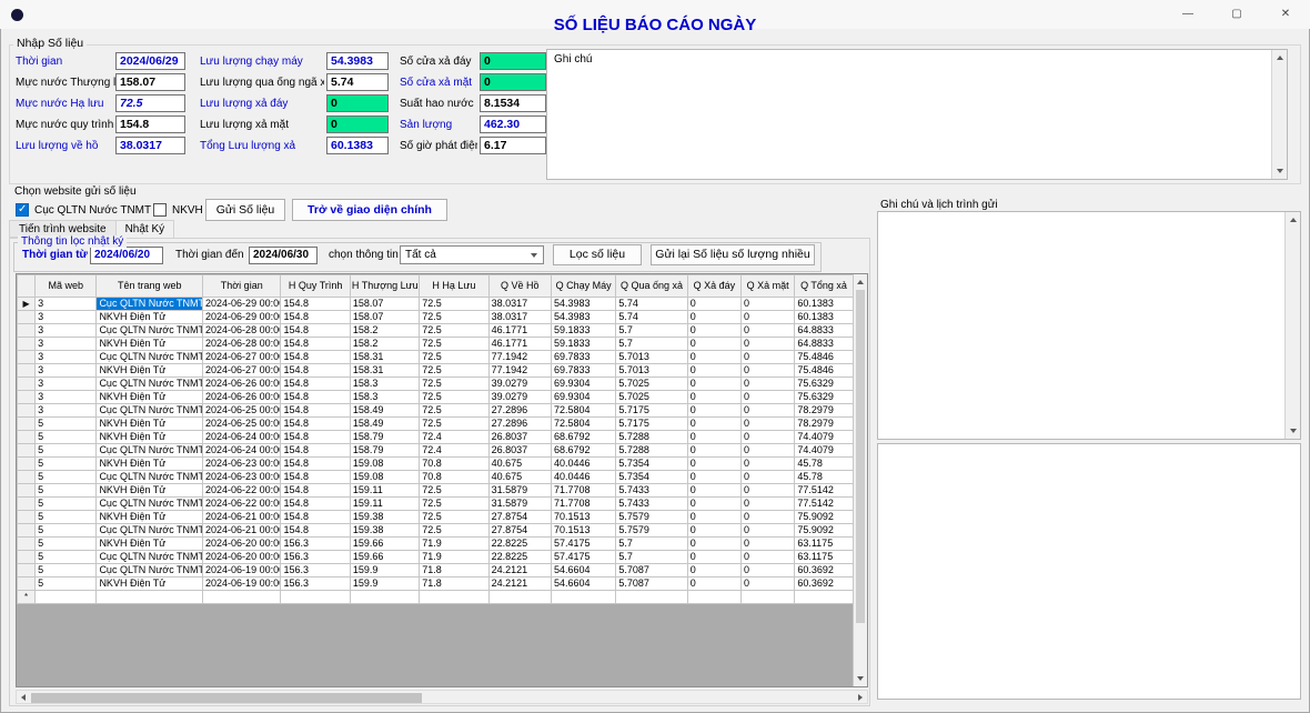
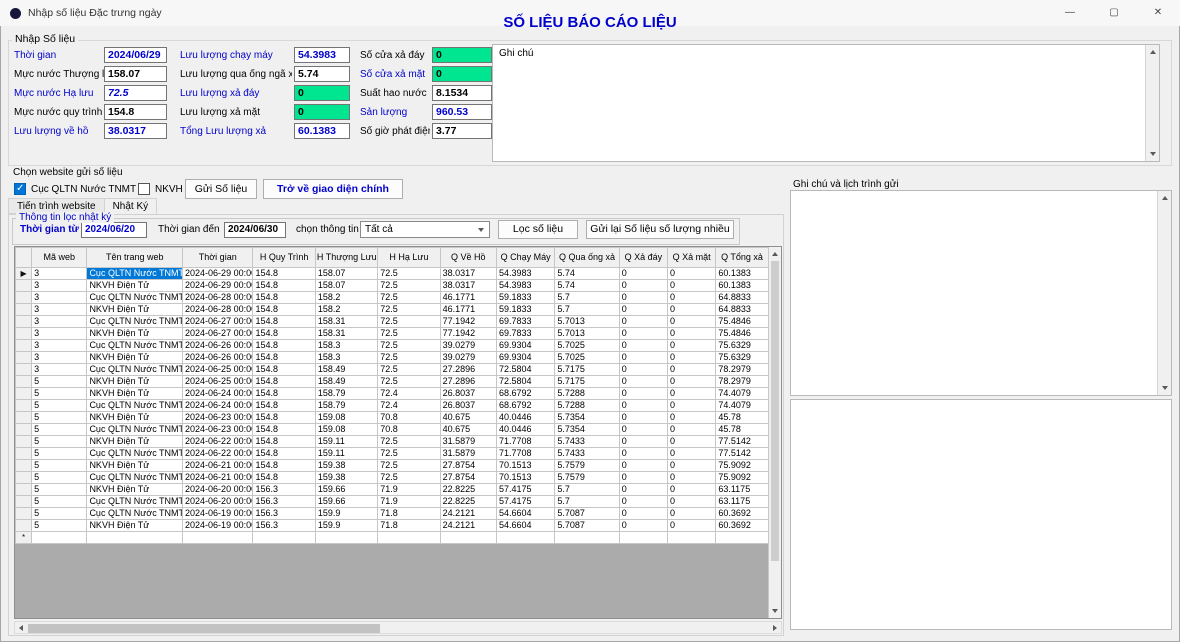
+ Nhập số liệu Đặc trưng ngày
  —
  ▢
  ✕
- SỐ LIỆU BÁO CÁO NGÀY
+ SỐ LIỆU BÁO CÁO LIỆU
  Nhập Số liệu
  Thời gian
  2024/06/29
  Mực nước Thượng
  158.07
  Mực nước Hạ lưu
  72.5
  Mực nước quy trình
  154.8
  Lưu lượng về hồ
  38.0317
  Lưu lượng chạy máy
  54.3983
  Lưu lượng qua ống ngã x
  5.74
  Lưu lượng xả đáy
  0
  Lưu lượng xả mặt
  0
  Tổng Lưu lượng xả
  60.1383
  Số cửa xả đáy
  0
  Số cửa xả mặt
  0
  Suất hao nước
  8.1534
  Sản lượng
- 462.30
+ 960.53
  Số giờ phát điệ
- 6.17
+ 3.77
  Ghi chú
  Chọn website gửi số liệu
  Cục QLTN Nước TNMT
  Gửi Số liệu
  Trở về giao diện chính
  Tiến trình website
  Nhật Ký
  Thông tin lọc nhật ký
  Thời gian từ
  2024/06/20
  Thời gian đến
  2024/06/30
  chọn thông tin
  Tất cả
  Lọc số liệu
  Gửi lại Số liệu số lượng nhiều
  	Mã web	Tên trang web	Thời gian	H Quy Trình	H Thượng Lưu	H Hạ Lưu	Q Về Hồ	Q Chạy Máy	Q Qua ống xả	Q Xả đáy	Q Xả mặt	Q Tổng xả
  ▶	3	Cục QLTN Nước TNMT	2024-06-29 00:0	154.8	158.07	72.5	38.0317	54.3983	5.74	0	0	60.1383
  	3	NKVH Điện Tử	2024-06-29 00:0	154.8	158.07	72.5	38.0317	54.3983	5.74	0	0	60.1383
  	3	Cục QLTN Nước TNMT	2024-06-28 00:0	154.8	158.2	72.5	46.1771	59.1833	5.7	0	0	64.8833
  	3	NKVH Điện Tử	2024-06-28 00:0	154.8	158.2	72.5	46.1771	59.1833	5.7	0	0	64.8833
  	3	Cục QLTN Nước TNMT	2024-06-27 00:0	154.8	158.31	72.5	77.1942	69.7833	5.7013	0	0	75.4846
  	3	NKVH Điện Tử	2024-06-27 00:0	154.8	158.31	72.5	77.1942	69.7833	5.7013	0	0	75.4846
  	3	Cục QLTN Nước TNMT	2024-06-26 00:0	154.8	158.3	72.5	39.0279	69.9304	5.7025	0	0	75.6329
  	3	NKVH Điện Tử	2024-06-26 00:0	154.8	158.3	72.5	39.0279	69.9304	5.7025	0	0	75.6329
  	3	Cục QLTN Nước TNMT	2024-06-25 00:0	154.8	158.49	72.5	27.2896	72.5804	5.7175	0	0	78.2979
  	5	NKVH Điện Tử	2024-06-25 00:0	154.8	158.49	72.5	27.2896	72.5804	5.7175	0	0	78.2979
  	5	NKVH Điện Tử	2024-06-24 00:0	154.8	158.79	72.4	26.8037	68.6792	5.7288	0	0	74.4079
  	5	Cục QLTN Nước TNMT	2024-06-24 00:0	154.8	158.79	72.4	26.8037	68.6792	5.7288	0	0	74.4079
  	5	NKVH Điện Tử	2024-06-23 00:0	154.8	159.08	70.8	40.675	40.0446	5.7354	0	0	45.78
  	5	Cục QLTN Nước TNMT	2024-06-23 00:0	154.8	159.08	70.8	40.675	40.0446	5.7354	0	0	45.78
  	5	NKVH Điện Tử	2024-06-22 00:0	154.8	159.11	72.5	31.5879	71.7708	5.7433	0	0	77.5142
  	5	Cục QLTN Nước TNMT	2024-06-22 00:0	154.8	159.11	72.5	31.5879	71.7708	5.7433	0	0	77.5142
  	5	NKVH Điện Tử	2024-06-21 00:0	154.8	159.38	72.5	27.8754	70.1513	5.7579	0	0	75.9092
  	5	Cục QLTN Nước TNMT	2024-06-21 00:0	154.8	159.38	72.5	27.8754	70.1513	5.7579	0	0	75.9092
  	5	NKVH Điện Tử	2024-06-20 00:0	156.3	159.66	71.9	22.8225	57.4175	5.7	0	0	63.1175
  	5	Cục QLTN Nước TNMT	2024-06-20 00:0	156.3	159.66	71.9	22.8225	57.4175	5.7	0	0	63.1175
  	5	Cục QLTN Nước TNMT	2024-06-19 00:0	156.3	159.9	71.8	24.2121	54.6604	5.7087	0	0	60.3692
  	5	NKVH Điện Tử	2024-06-19 00:0	156.3	159.9	71.8	24.2121	54.6604	5.7087	0	0	60.3692
  *
  Ghi chú và lịch trình gửi
